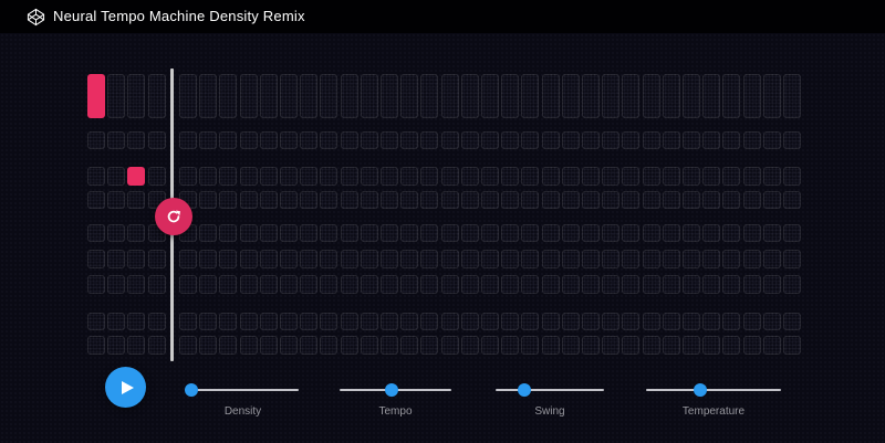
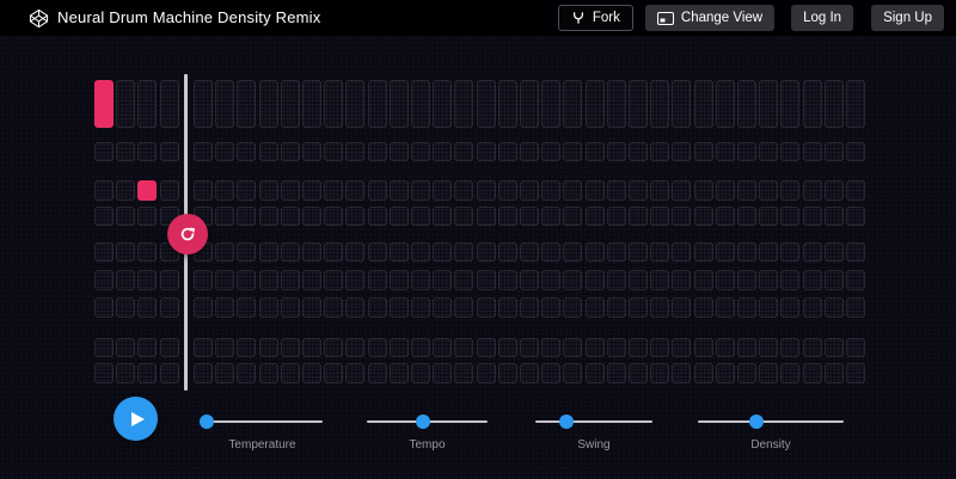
- Neural Tempo Machine Density Remix
+ Neural Drum Machine Density Remix
+ Fork
+ Change View
+ Log In
+ Sign Up
- Density
+ Temperature
  Tempo
  Swing
- Temperature
+ Density
